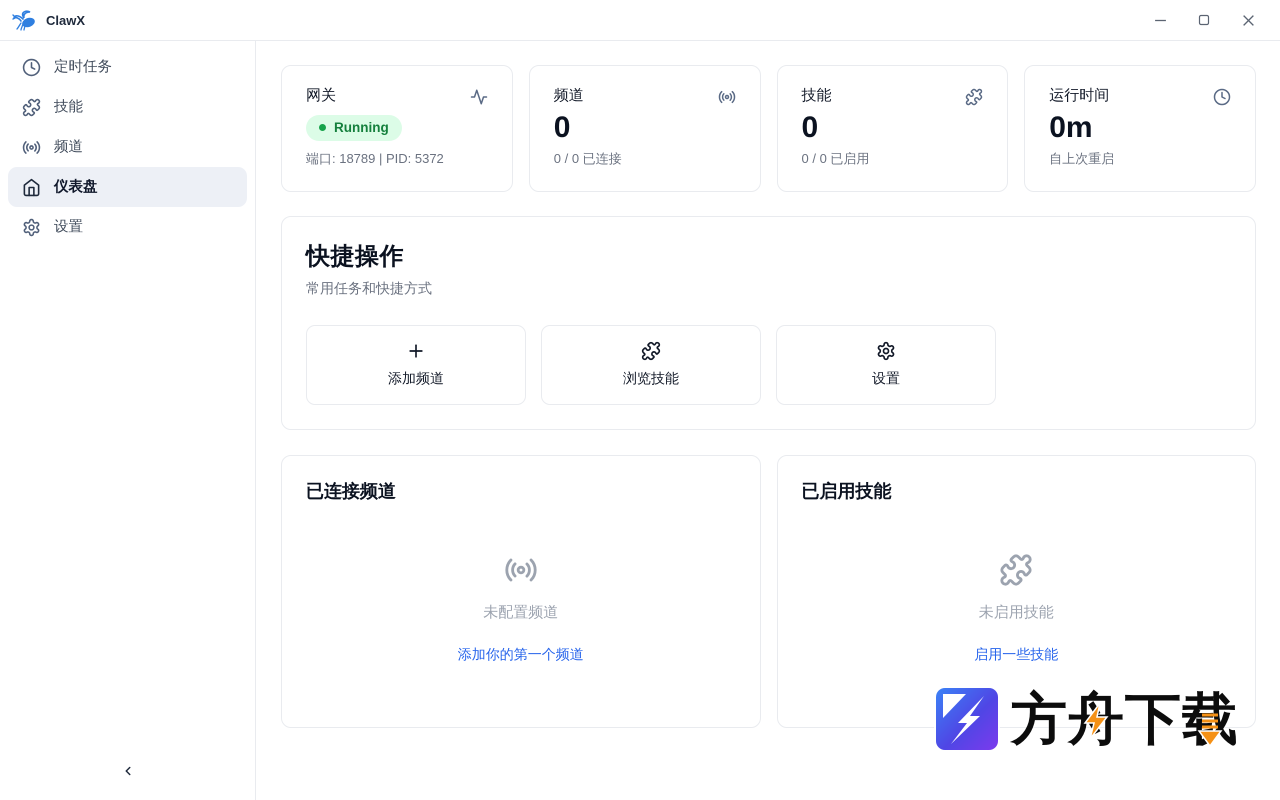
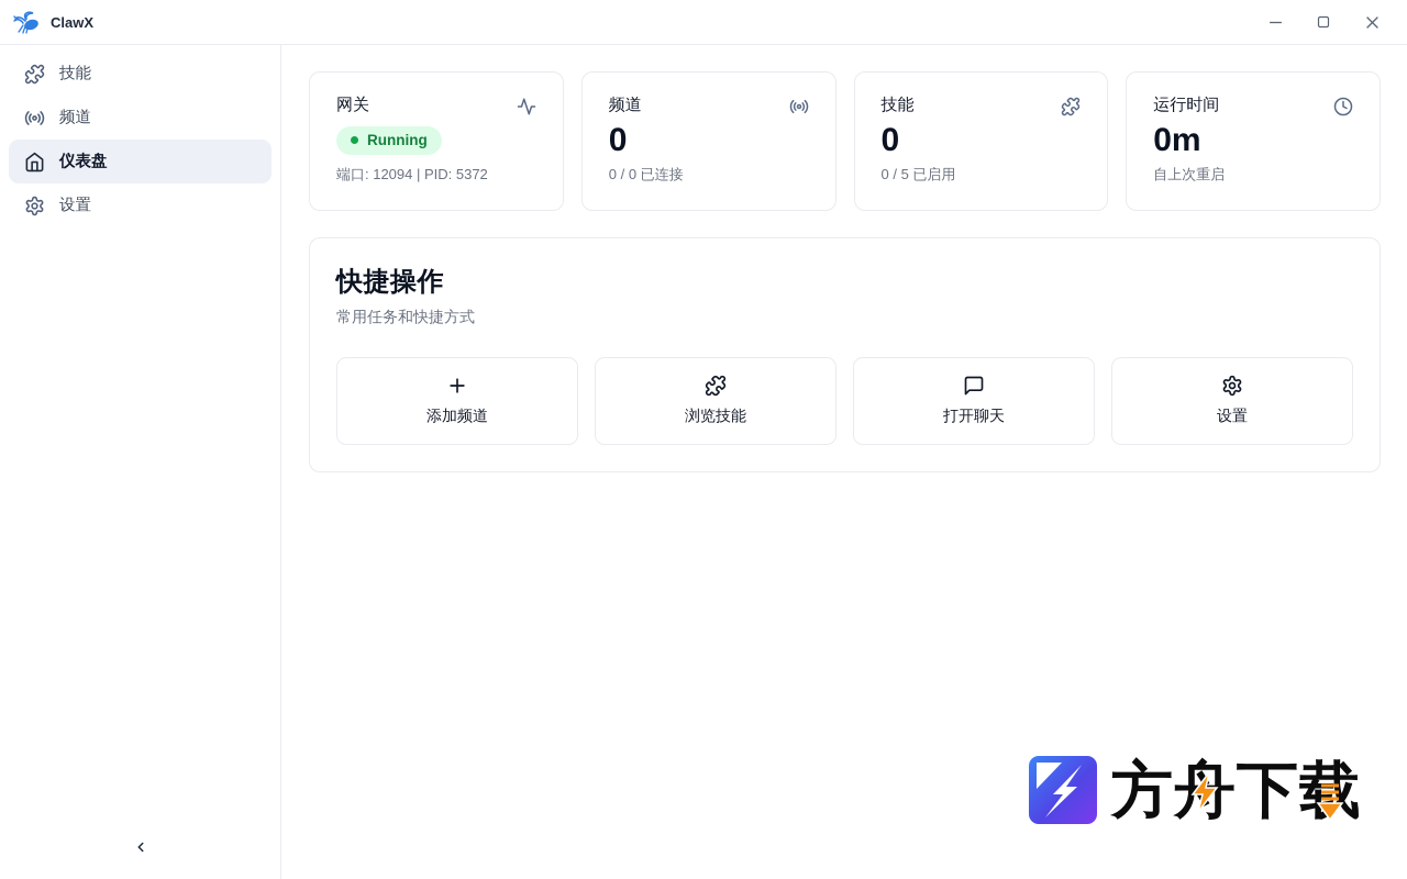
  ClawX
- 定时任务
  技能
  频道
  仪表盘
  设置
  网关
  Running
- 端口: 18789 | PID: 5372
+ 端口: 12094 | PID: 5372
  频道
  0
  0 / 0 已连接
  技能
  0
- 0 / 0 已启用
+ 0 / 5 已启用
  运行时间
  0m
  自上次重启
  快捷操作
  常用任务和快捷方式
  添加频道
  浏览技能
+ 打开聊天
  设置
- 已连接频道
- 未配置频道
- 添加你的第一个频道
- 已启用技能
- 未启用技能
- 启用一些技能
  方下载
